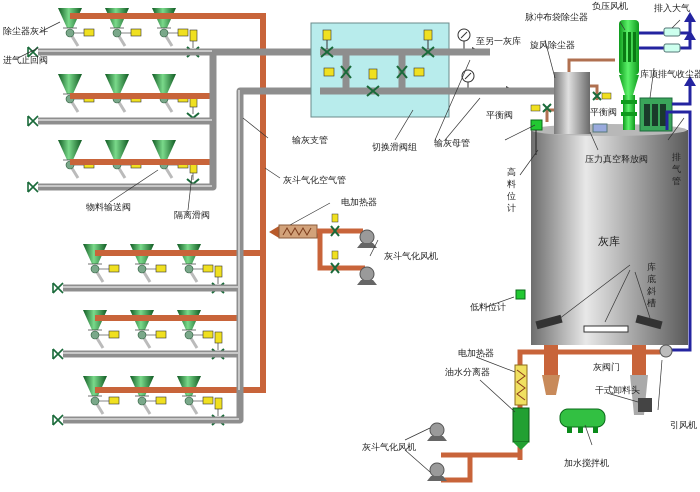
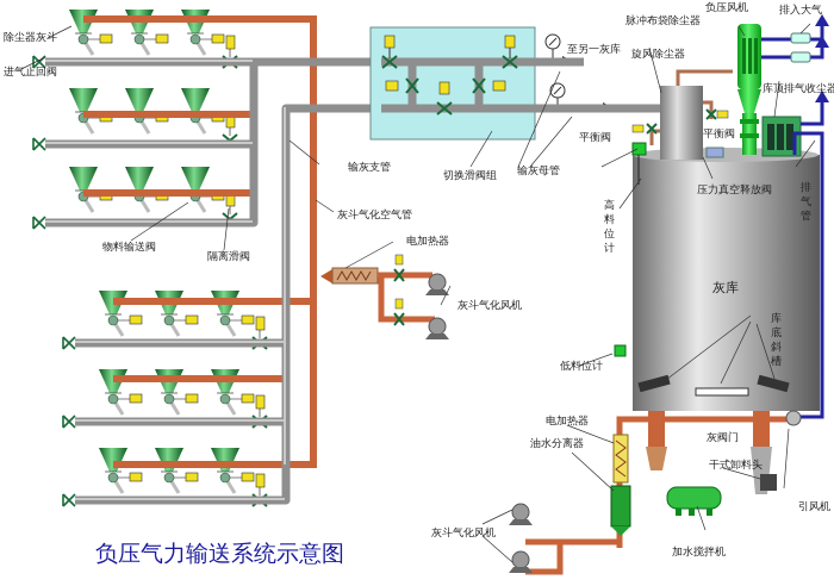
  除尘器灰斗
  进气止回阀
  物料输送阀
  隔离滑阀
  输灰支管
  灰斗气化空气管
  电加热器
  灰斗气化风机
  切换滑阀组
  输灰母管
  至另一灰库
  旋风除尘器
  脉冲布袋除尘器
  负压风机
  排入大气
  库顶排气收尘器
  平衡阀
  平衡阀
  压力真空释放阀
  灰库
  低料位计
  电加热器
  油水分离器
  灰阀门
  干式卸料头
  引风机
  灰斗气化风机
  加水搅拌机
  高料位计
  排气管
  库底斜槽
+ 负压气力输送系统示意图
